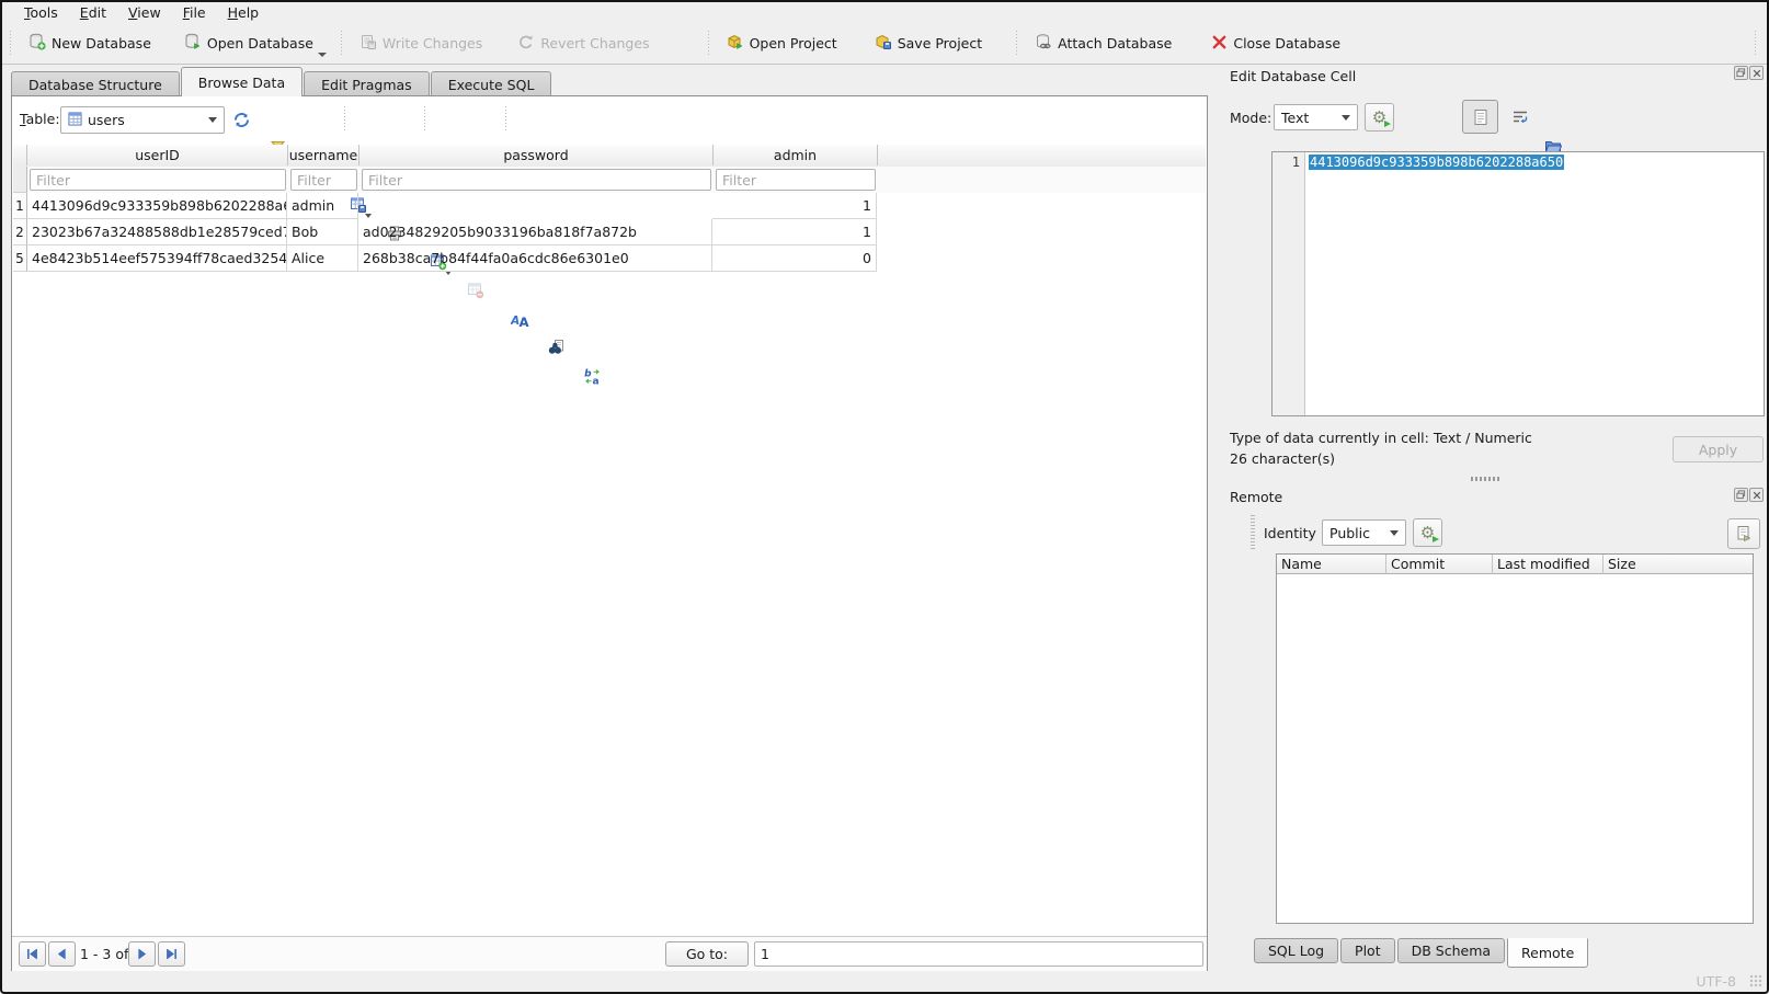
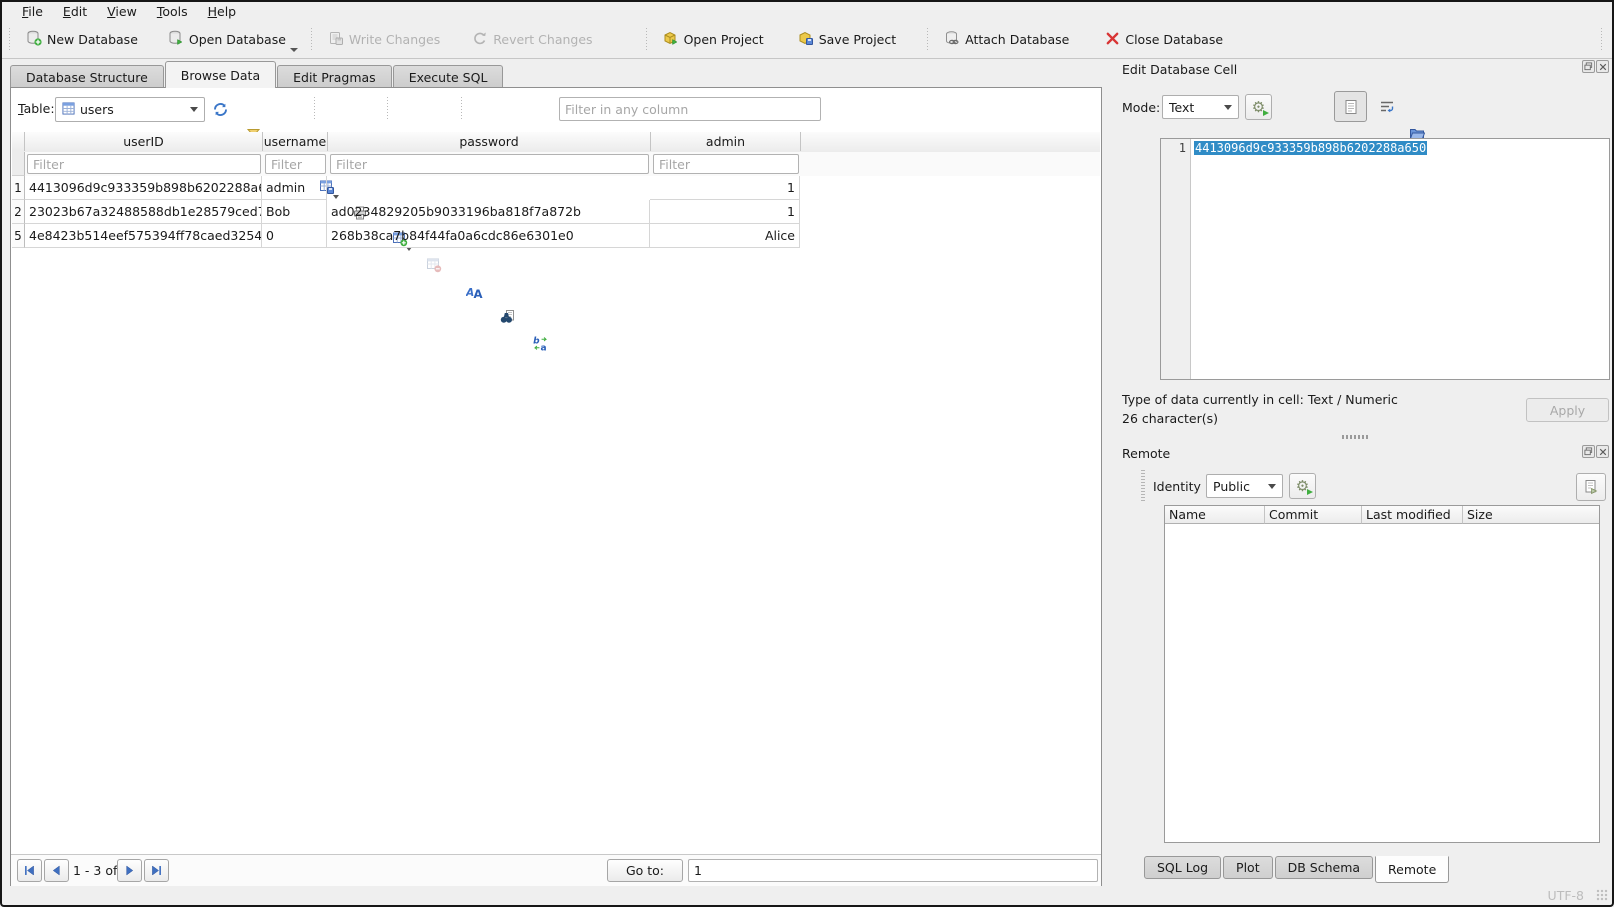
- Tools
+ File
  Edit
  View
- File
+ Tools
  Help
  New Database
  Open Database
  Write Changes
  Revert Changes
  Open Project
  Save Project
  Attach Database
  Close Database
  Database Structure
  Browse Data
  Edit Pragmas
  Execute SQL
  Table:
  users
  A
  A
  b
  a
+ Filter in any column
  userID
  username
  password
  admin
  Filter
  Filter
  Filter
  Filter
  1
  4413096d9c933359b898b6202288a
  admin
  1
  2
  23023b67a32488588db1e28579ced7
  Bob
  ad0234829205b9033196ba818f7a872b
  1
  5
  4e8423b514eef575394ff78caed3254
- Alice
+ 0
  268b38ca7b84f44fa0a6cdc86e6301e0
- 0
+ Alice
  1 - 3 of
  Go to:
  1
  Edit Database Cell
  Mode:
  Text
  ⚙
  1
  4413096d9c933359b898b6202288a650
  Type of data currently in cell: Text / Numeric
  26 character(s)
  Apply
  Remote
  Identity
  Public
  ⚙
  Name
  Commit
  Last modified
  Size
  SQL Log
  Plot
  DB Schema
  Remote
  UTF-8
